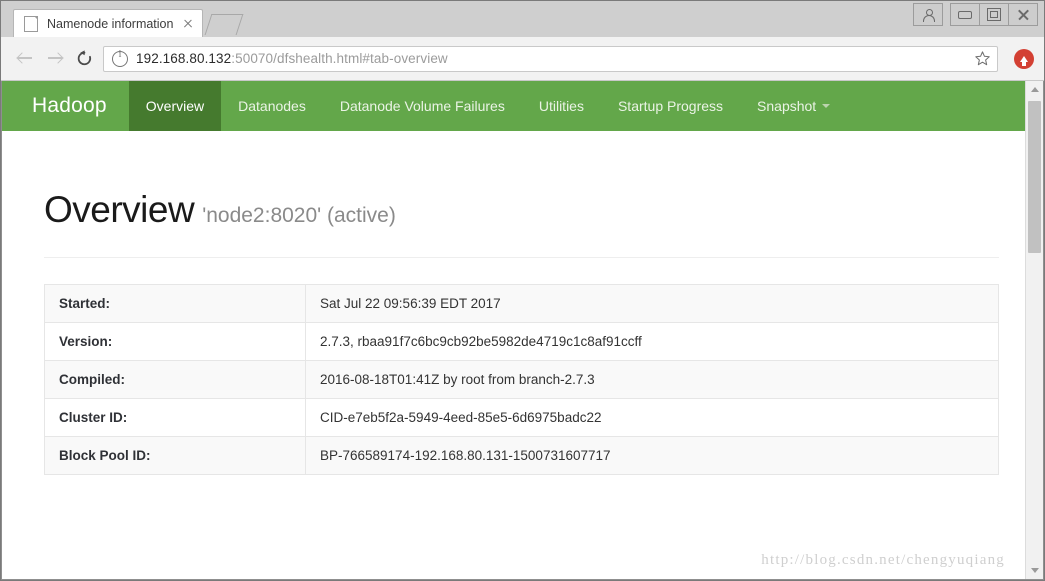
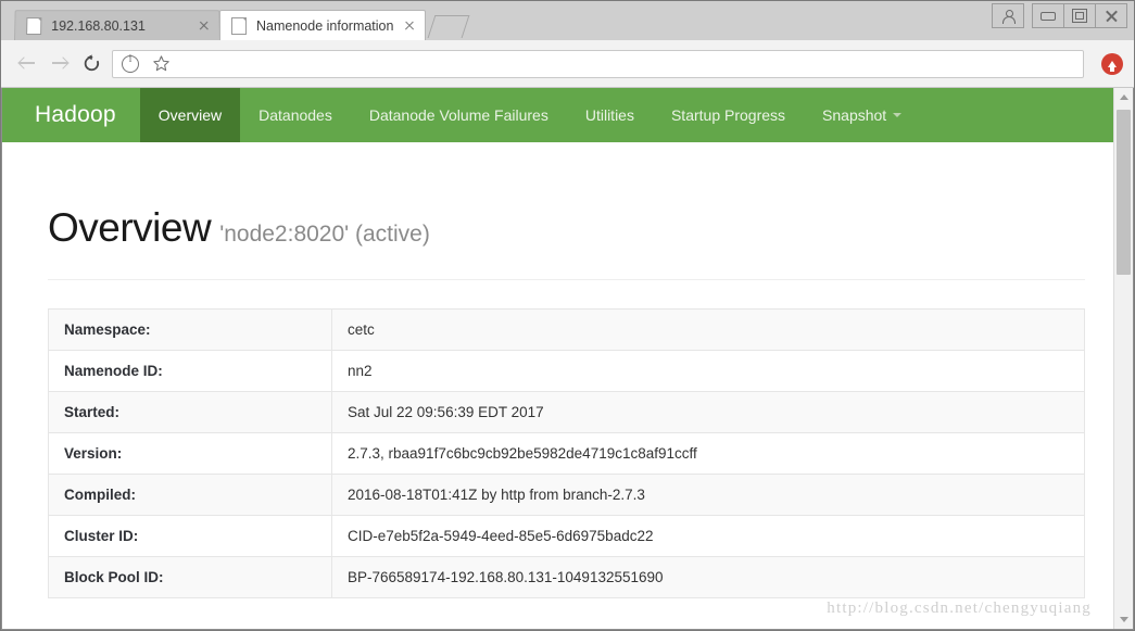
+ 192.168.80.131
  Namenode information
- 192.168.80.132:50070/dfshealth.html#tab-overview
  Hadoop
  Overview
  Datanodes
  Datanode Volume Failures
  Utilities
  Startup Progress
  Snapshot
  Overview 'node2:8020' (active)
+ Namespace:	cetc
+ Namenode ID:	nn2
  Started:	Sat Jul 22 09:56:39 EDT 2017
  Version:	2.7.3, rbaa91f7c6bc9cb92be5982de4719c1c8af91ccff
- Compiled:	2016-08-18T01:41Z by root from branch-2.7.3
+ Compiled:	2016-08-18T01:41Z by http from branch-2.7.3
  Cluster ID:	CID-e7eb5f2a-5949-4eed-85e5-6d6975badc22
- Block Pool ID:	BP-766589174-192.168.80.131-1500731607717
+ Block Pool ID:	BP-766589174-192.168.80.131-1049132551690
  http://blog.csdn.net/chengyuqiang
